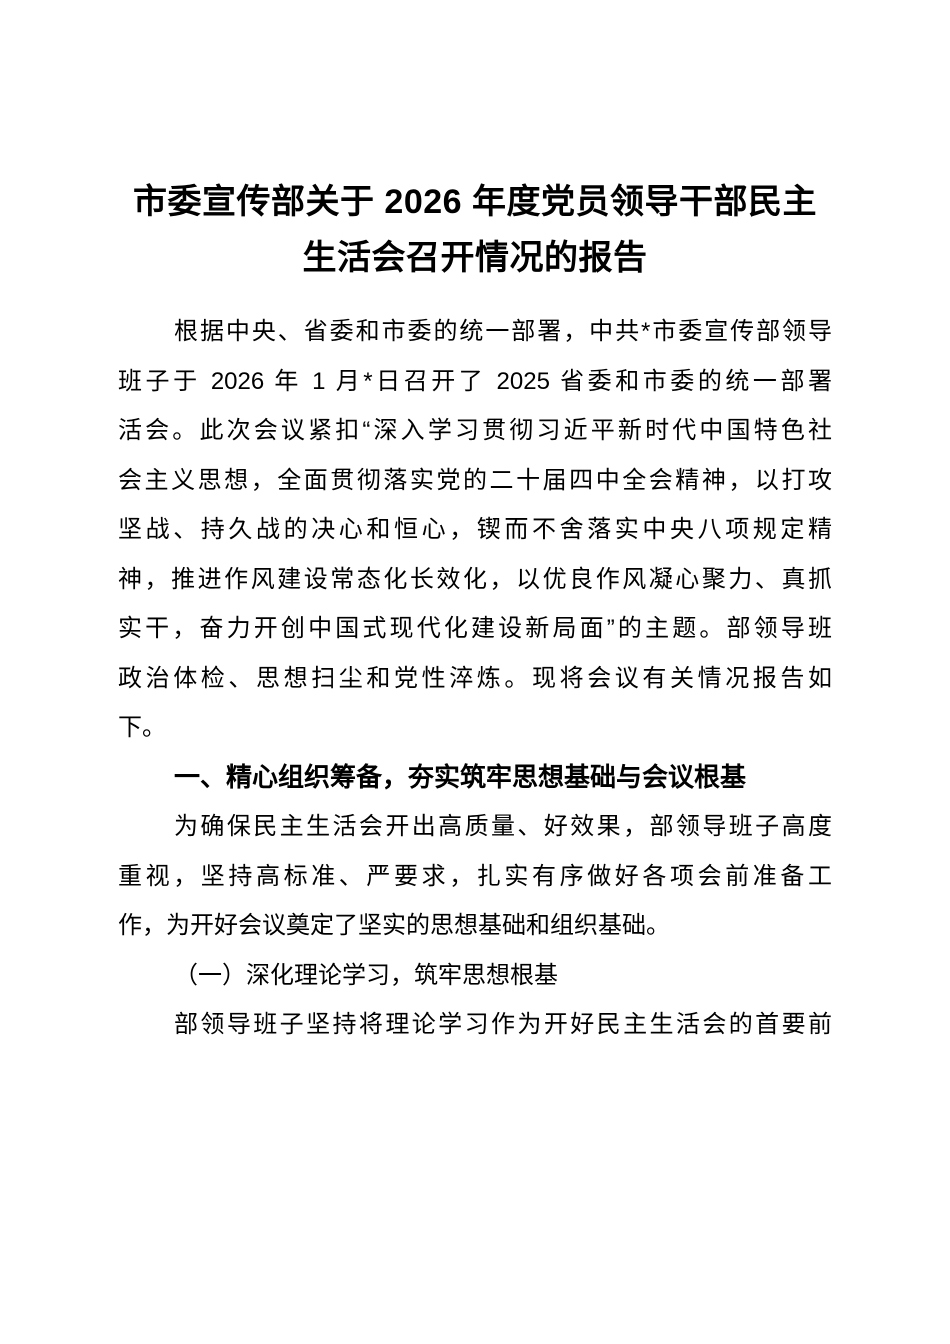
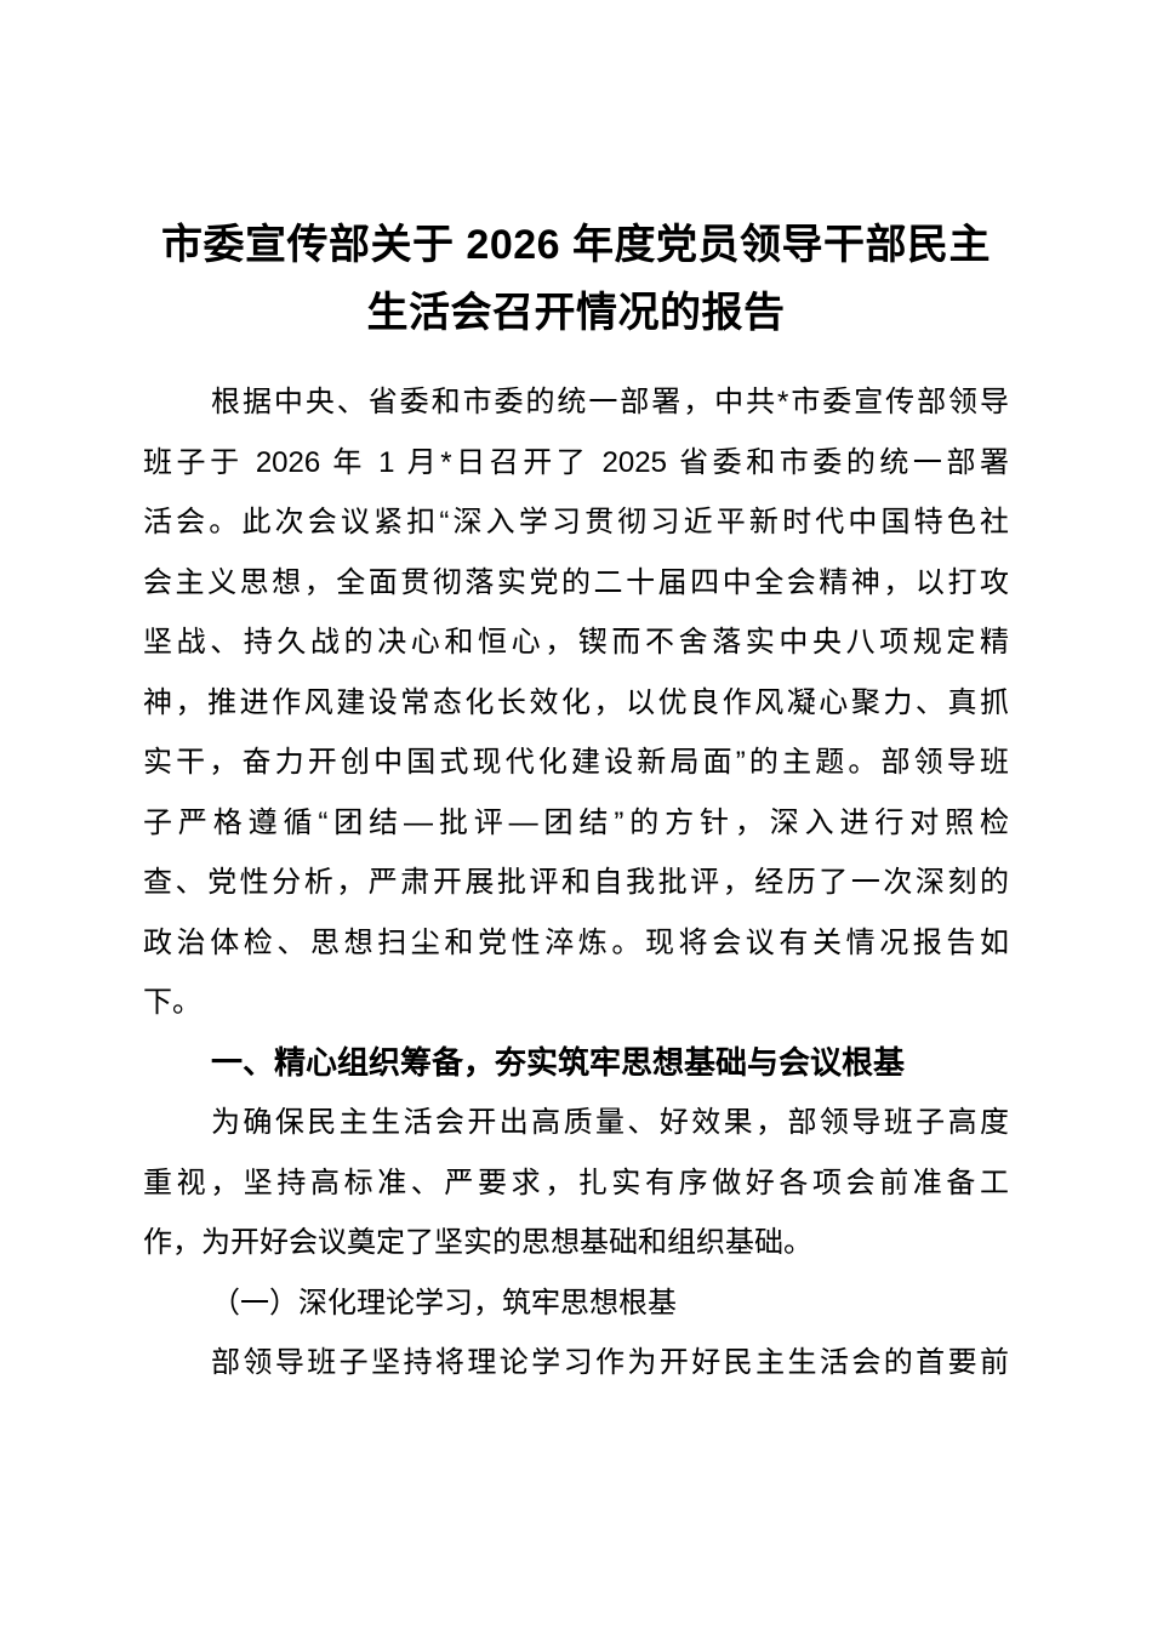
  市委宣传部关于 2026 年度党员领导干部民主
  生活会召开情况的报告
  根据中央、省委和市委的统一部署，中共*市委宣传部领导
  班子于 2026 年 1 月*日召开了 2025 省委和市委的统一部署
  活会。此次会议紧扣“深入学习贯彻习近平新时代中国特色社
  会主义思想，全面贯彻落实党的二十届四中全会精神，以打攻
  坚战、持久战的决心和恒心，锲而不舍落实中央八项规定精
  神，推进作风建设常态化长效化，以优良作风凝心聚力、真抓
  实干，奋力开创中国式现代化建设新局面”的主题。部领导班
+ 子严格遵循“团结—批评—团结”的方针，深入进行对照检
+ 查、党性分析，严肃开展批评和自我批评，经历了一次深刻的
  政治体检、思想扫尘和党性淬炼。现将会议有关情况报告如
  下。
  一、精心组织筹备，夯实筑牢思想基础与会议根基
  为确保民主生活会开出高质量、好效果，部领导班子高度
  重视，坚持高标准、严要求，扎实有序做好各项会前准备工
  作，为开好会议奠定了坚实的思想基础和组织基础。
  （一）深化理论学习，筑牢思想根基
  部领导班子坚持将理论学习作为开好民主生活会的首要前
